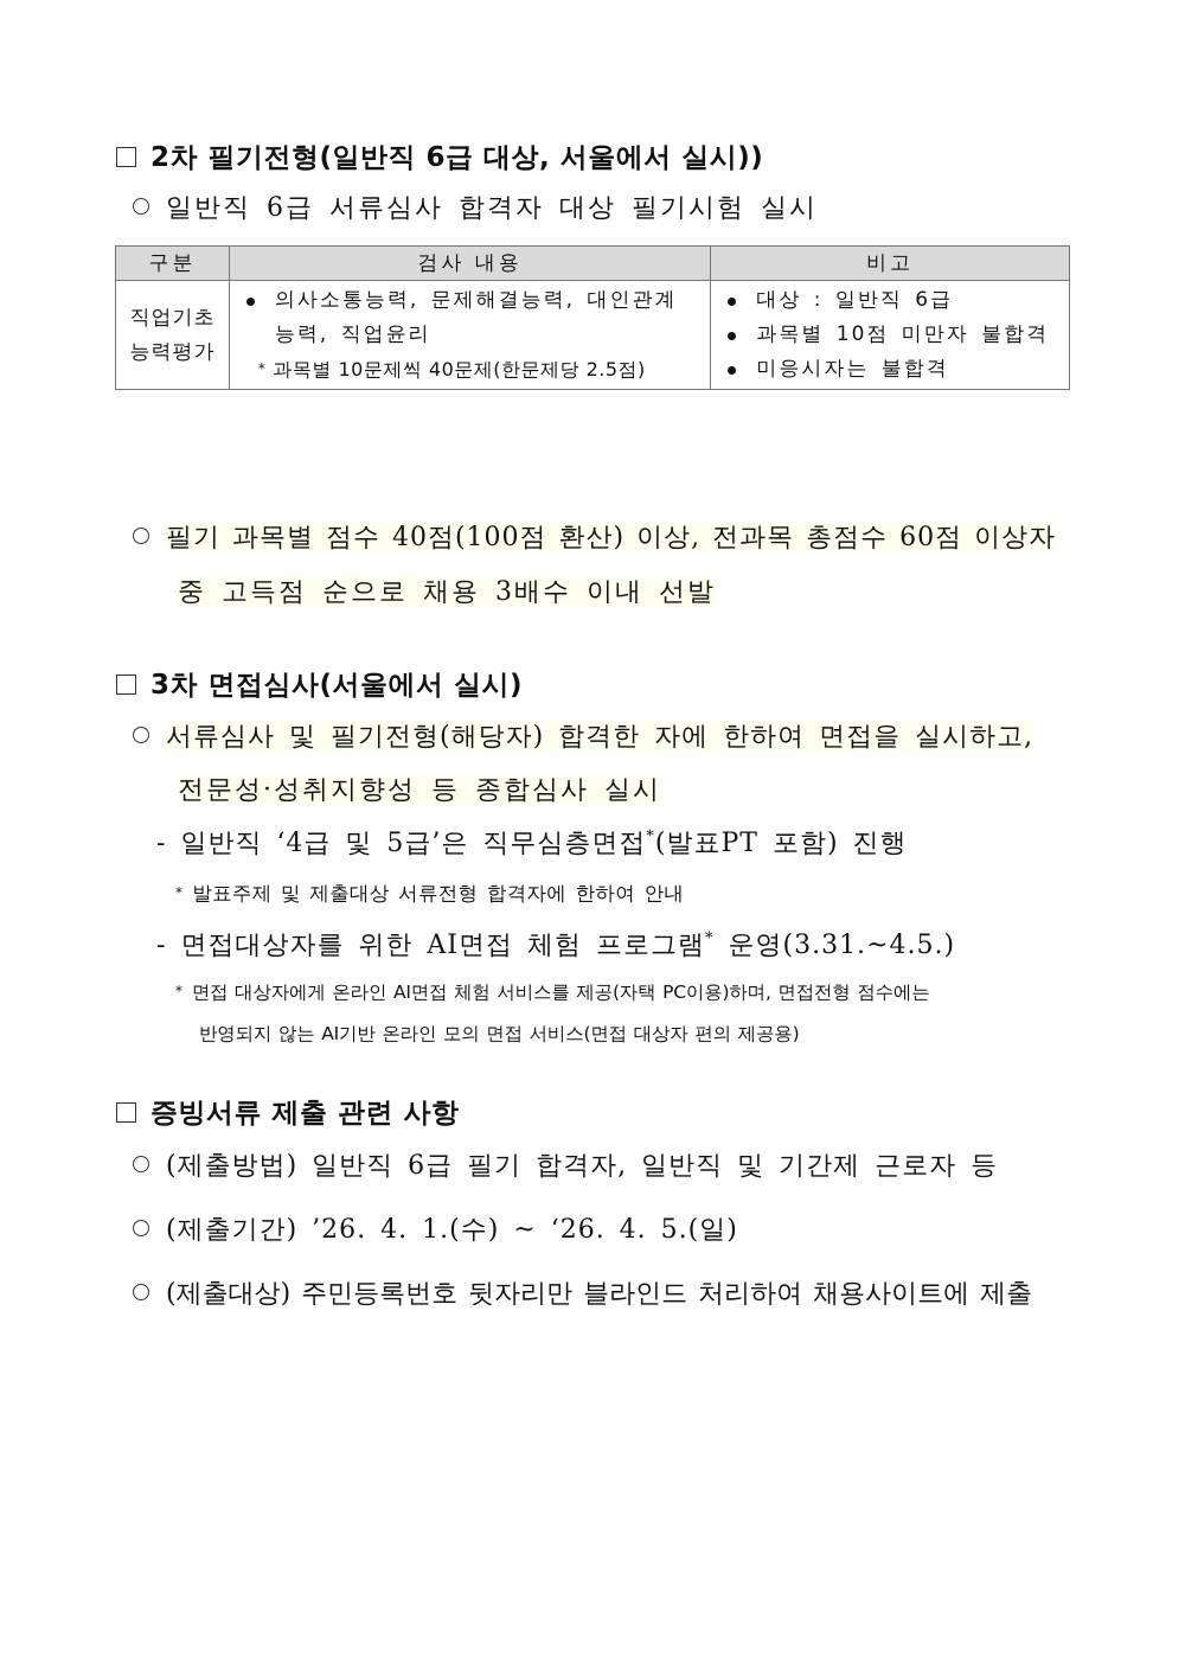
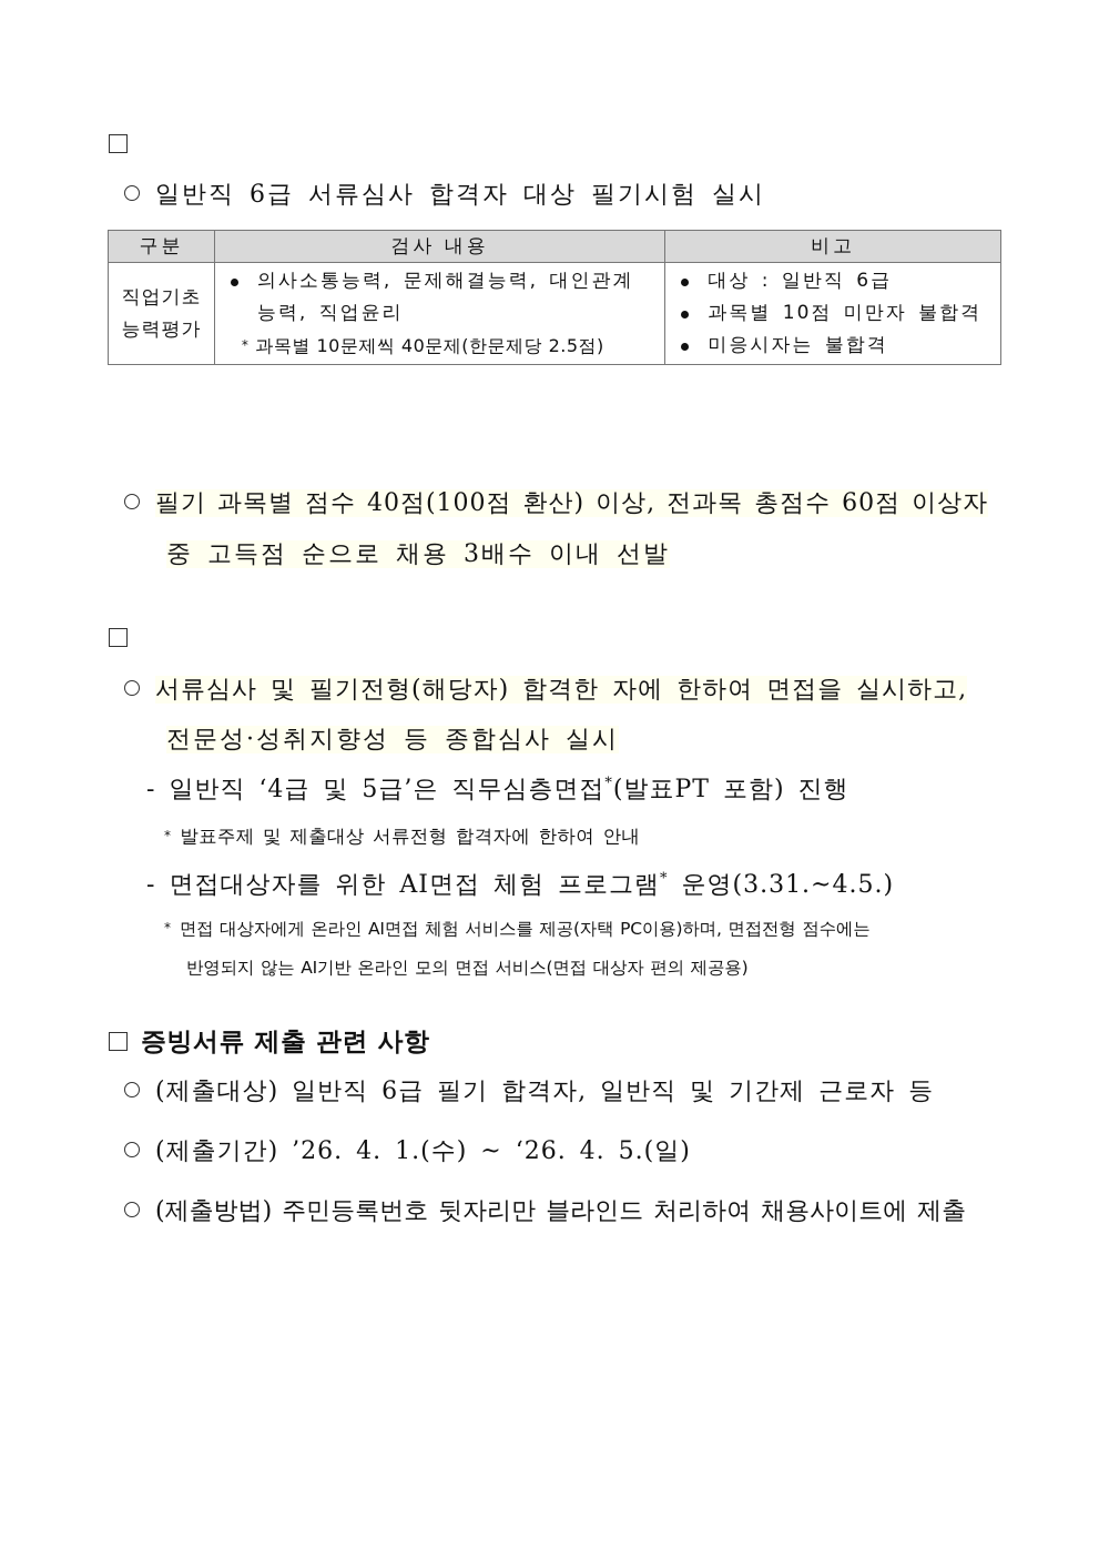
- 2차 필기전형(일반직 6급 대상, 서울에서 실시))
  일반직 6급 서류심사 합격자 대상 필기시험 실시
  구분	검사 내용	비고
  직업기초 능력평가	의사소통능력, 문제해결능력, 대인관계 능력, 직업윤리 * 과목별 10문제씩 40문제(한문제당 2.5점)	대상 : 일반직 6급 과목별 10점 미만자 불합격 미응시자는 불합격
  필기 과목별 점수 40점(100점 환산) 이상, 전과목 총점수 60점 이상자
  중 고득점 순으로 채용 3배수 이내 선발
- 3차 면접심사(서울에서 실시)
  서류심사 및 필기전형(해당자) 합격한 자에 한하여 면접을 실시하고,
  전문성·성취지향성 등 종합심사 실시
  - 일반직 ‘4급 및 5급’은 직무심층면접*(발표PT 포함) 진행
  * 발표주제 및 제출대상 서류전형 합격자에 한하여 안내
  - 면접대상자를 위한 AI면접 체험 프로그램* 운영(3.31.~4.5.)
  * 면접 대상자에게 온라인 AI면접 체험 서비스를 제공(자택 PC이용)하며, 면접전형 점수에는
  반영되지 않는 AI기반 온라인 모의 면접 서비스(면접 대상자 편의 제공용)
  증빙서류 제출 관련 사항
- (제출방법) 일반직 6급 필기 합격자, 일반직 및 기간제 근로자 등
+ (제출대상) 일반직 6급 필기 합격자, 일반직 및 기간제 근로자 등
  (제출기간) ’26. 4. 1.(수) ~ ‘26. 4. 5.(일)
- (제출대상) 주민등록번호 뒷자리만 블라인드 처리하여 채용사이트에 제출
+ (제출방법) 주민등록번호 뒷자리만 블라인드 처리하여 채용사이트에 제출
